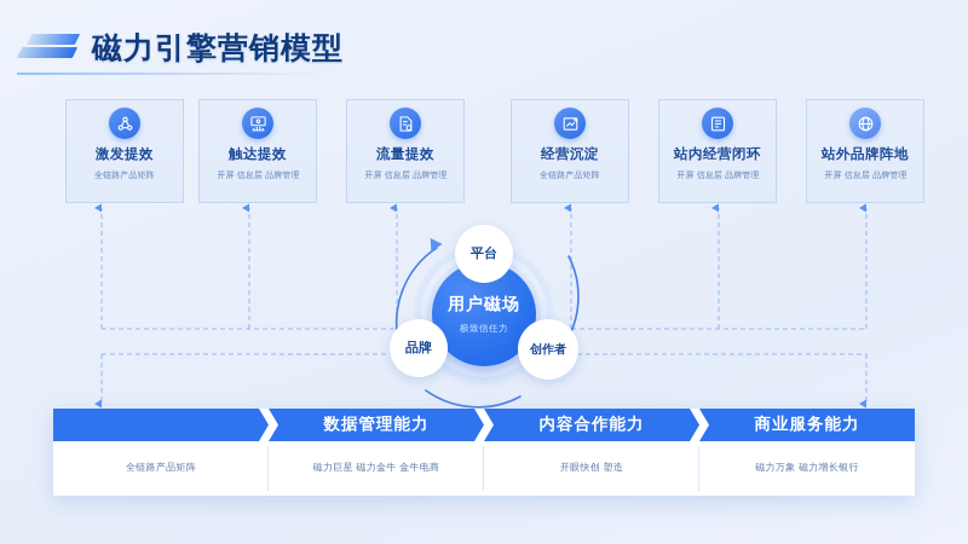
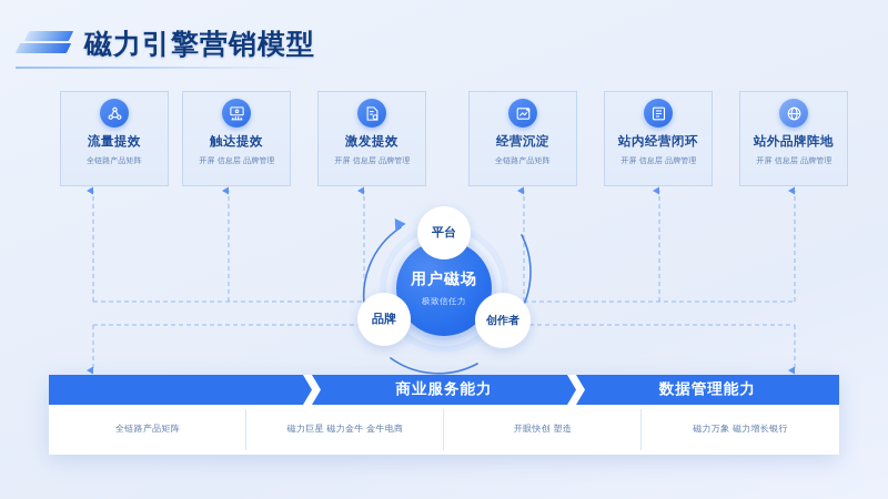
  磁力引擎营销模型
- 激发提效
+ 流量提效
  全链路产品矩阵
  触达提效
  开屏 信息层 品牌管理
- 流量提效
+ 激发提效
  开屏 信息层 品牌管理
  经营沉淀
  全链路产品矩阵
  站内经营闭环
  开屏 信息层 品牌管理
  站外品牌阵地
  开屏 信息层 品牌管理
  用户磁场
  极致信任力
  平台
  创作者
  品牌
- 数据管理能力
+ 商业服务能力
- 内容合作能力
- 商业服务能力
+ 数据管理能力
  全链路产品矩阵
  磁力巨星 磁力金牛 金牛电商
  开眼快创 塑造
  磁力万象 磁力增长银行
